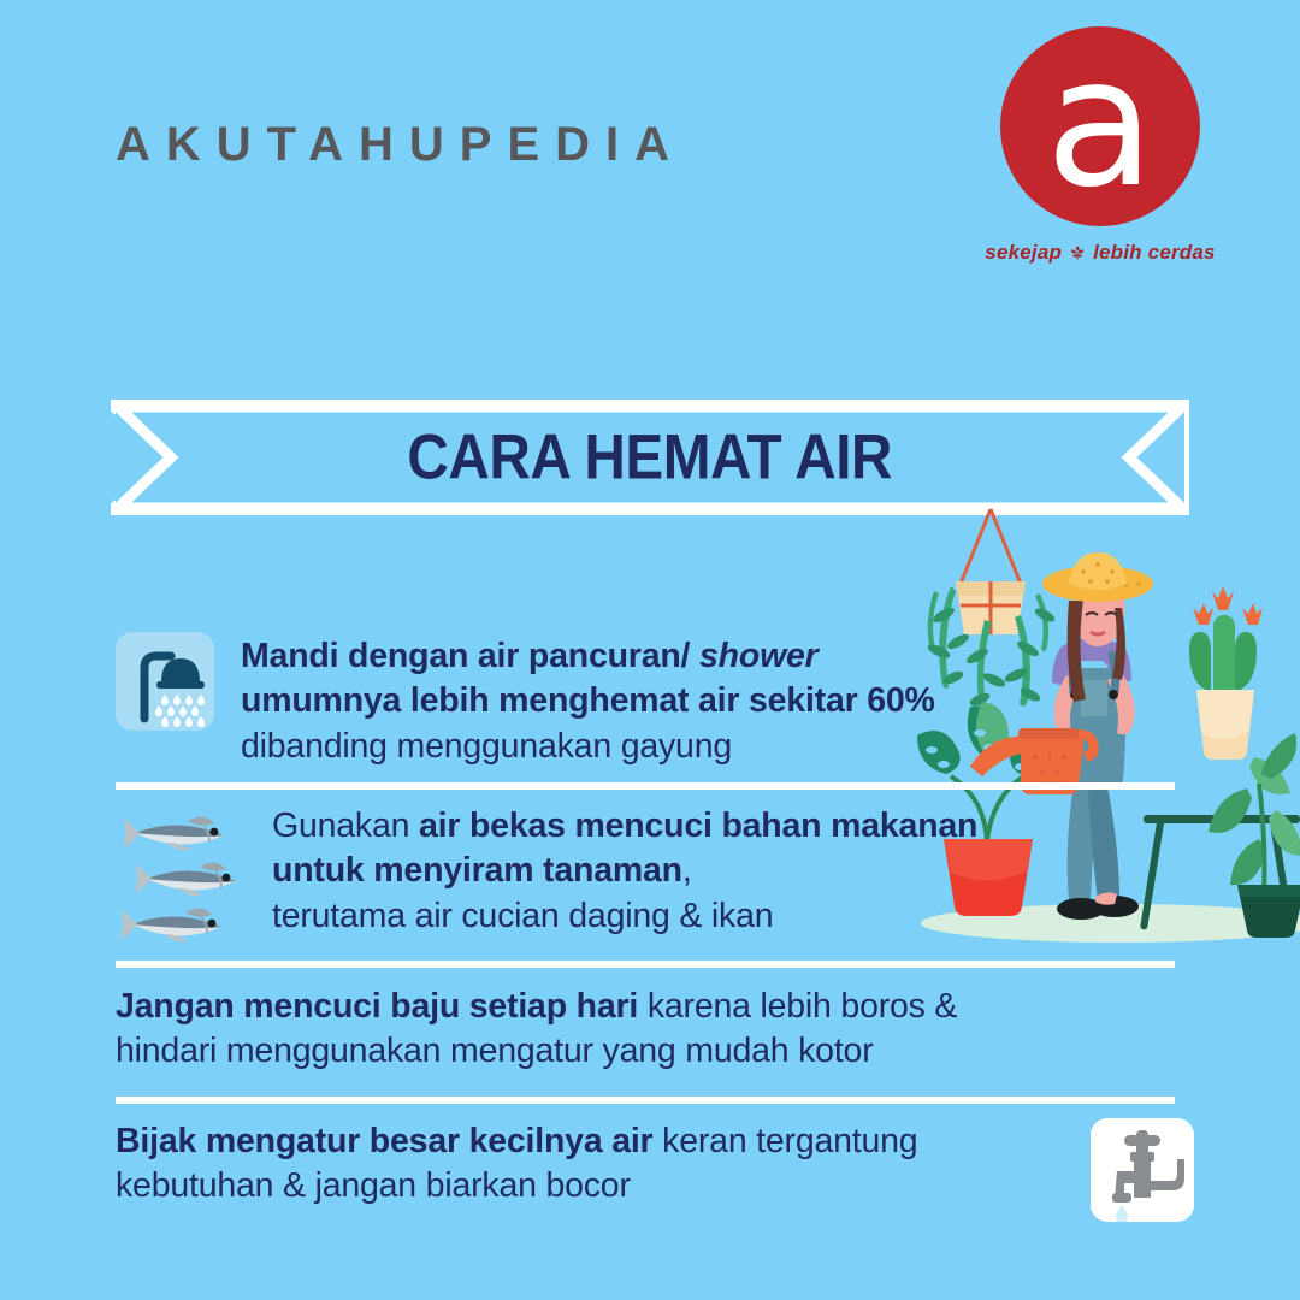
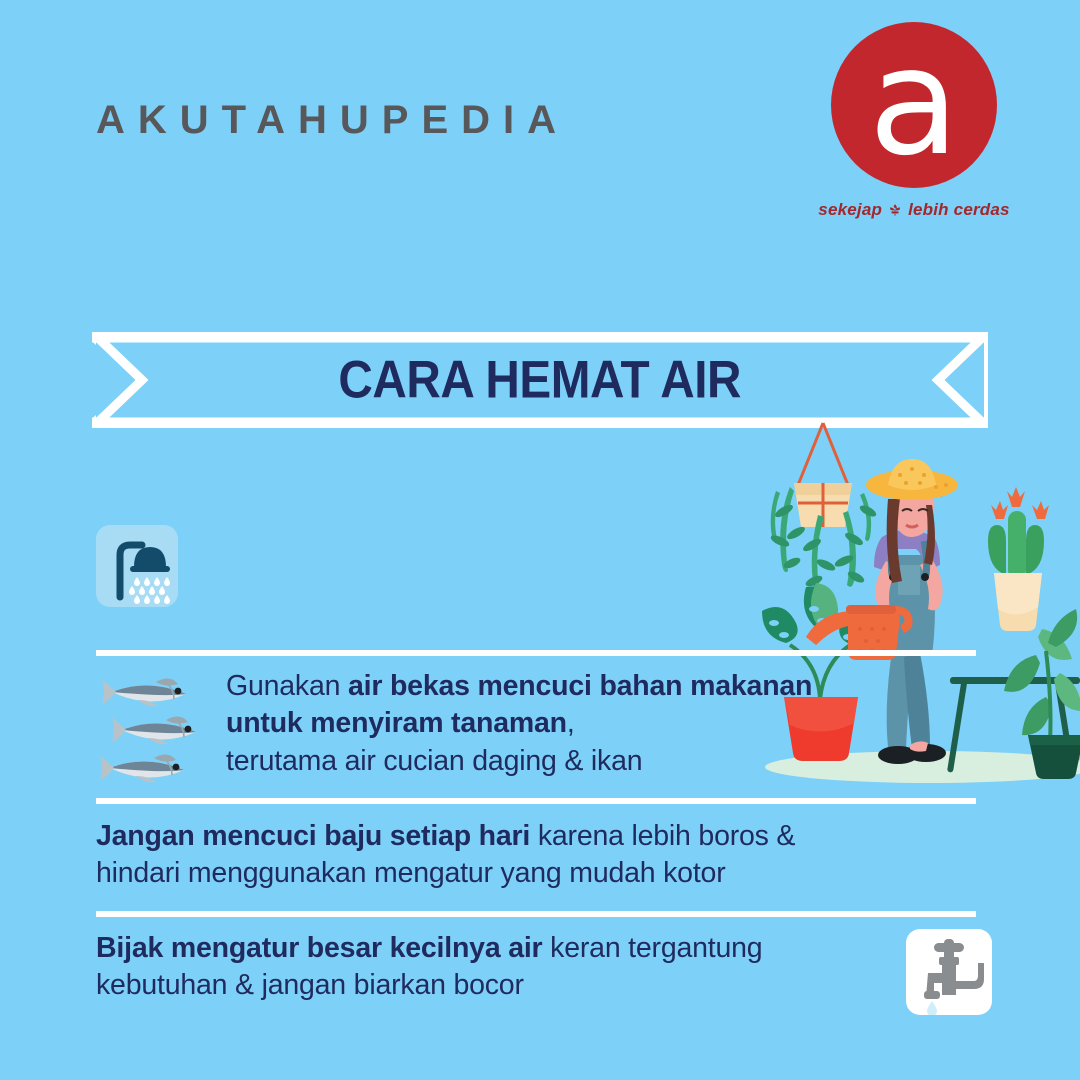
  AKUTAHUPEDIA
  a
  sekejap
  lebih cerdas
  CARA HEMAT AIR
- Mandi dengan air pancuran/ shower
- umumnya lebih menghemat air sekitar 60%
- dibanding menggunakan gayung
  Gunakan air bekas mencuci bahan makanan untuk menyiram tanaman,
  terutama air cucian daging & ikan
  Jangan mencuci baju setiap hari karena lebih boros & hindari menggunakan mengatur yang mudah kotor
  Bijak mengatur besar kecilnya air keran tergantung kebutuhan & jangan biarkan bocor
